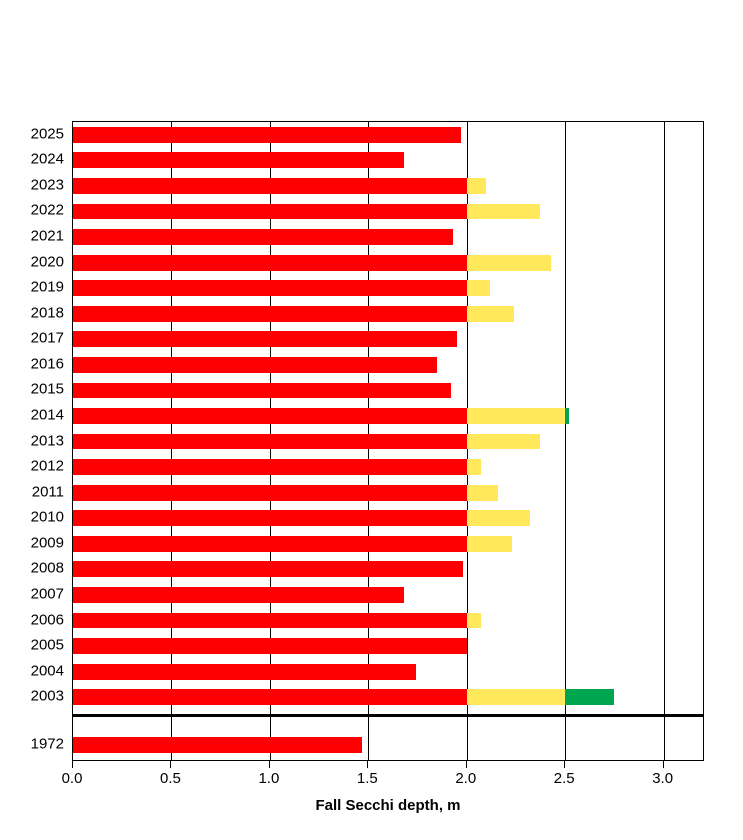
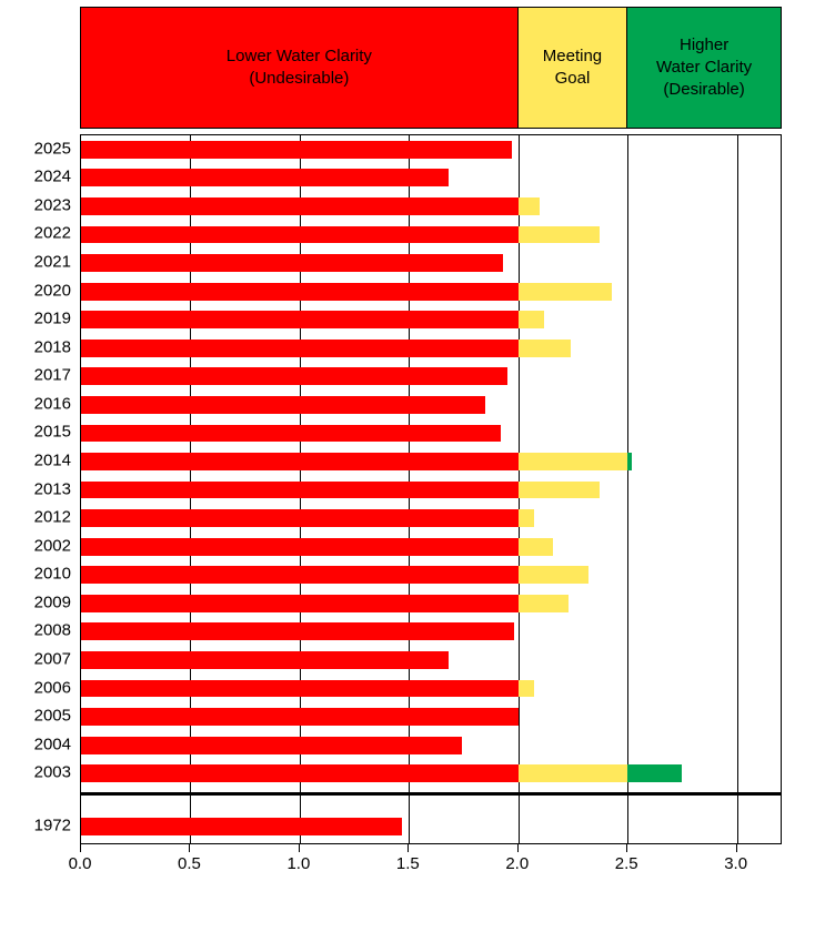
+ Lower Water Clarity
+ (Undesirable)
+ Meeting
+ Goal
+ Higher
+ Water Clarity
+ (Desirable)
  2025
  2024
  2023
  2022
  2021
  2020
  2019
  2018
  2017
  2016
  2015
  2014
  2013
  2012
- 2011
+ 2002
  2010
  2009
  2008
  2007
  2006
  2005
  2004
  2003
  1972
  0.0
  0.5
  1.0
  1.5
  2.0
  2.5
  3.0
- Fall Secchi depth, m
